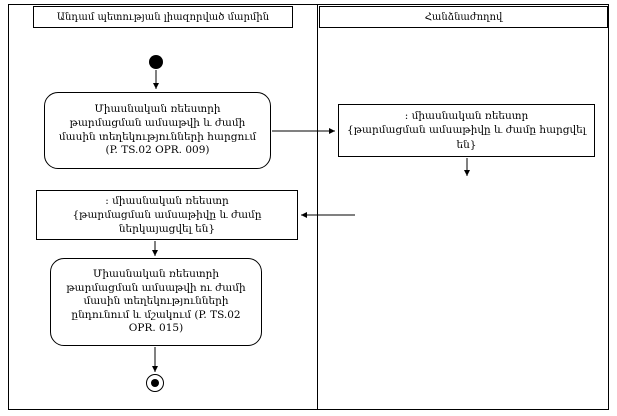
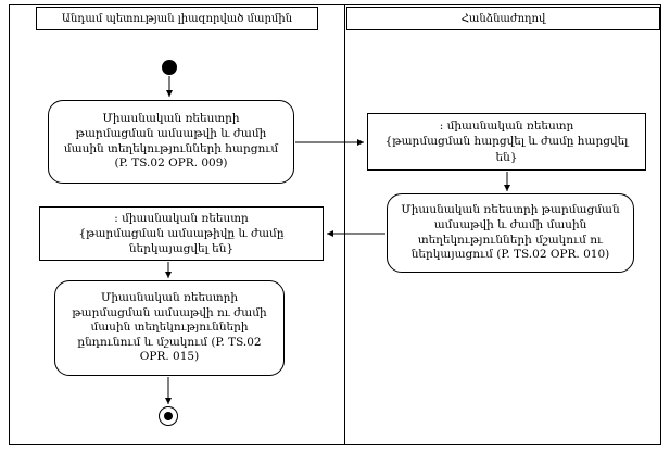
  Անդամ պետության լիազորված մարմին
  Հանձնաժողով
  Միասնական ռեեստրի թարմացման ամսաթվի և ժամի մասին տեղեկությունների հարցում (P. TS.02 OPR. 009)
  : միասնական ռեեստր
- {թարմացման ամսաթիվը և ժամը հարցվել են}
+ {թարմացման հարցվել և ժամը հարցվել են}
+ Միասնական ռեեստրի թարմացման ամսաթվի և ժամի մասին տեղեկությունների մշակում ու ներկայացում (P. TS.02 OPR. 010)
  : միասնական ռեեստր
  {թարմացման ամսաթիվը և ժամը ներկայացվել են}
  Միասնական ռեեստրի թարմացման ամսաթվի ու ժամի մասին տեղեկությունների ընդունում և մշակում (P. TS.02 OPR. 015)
